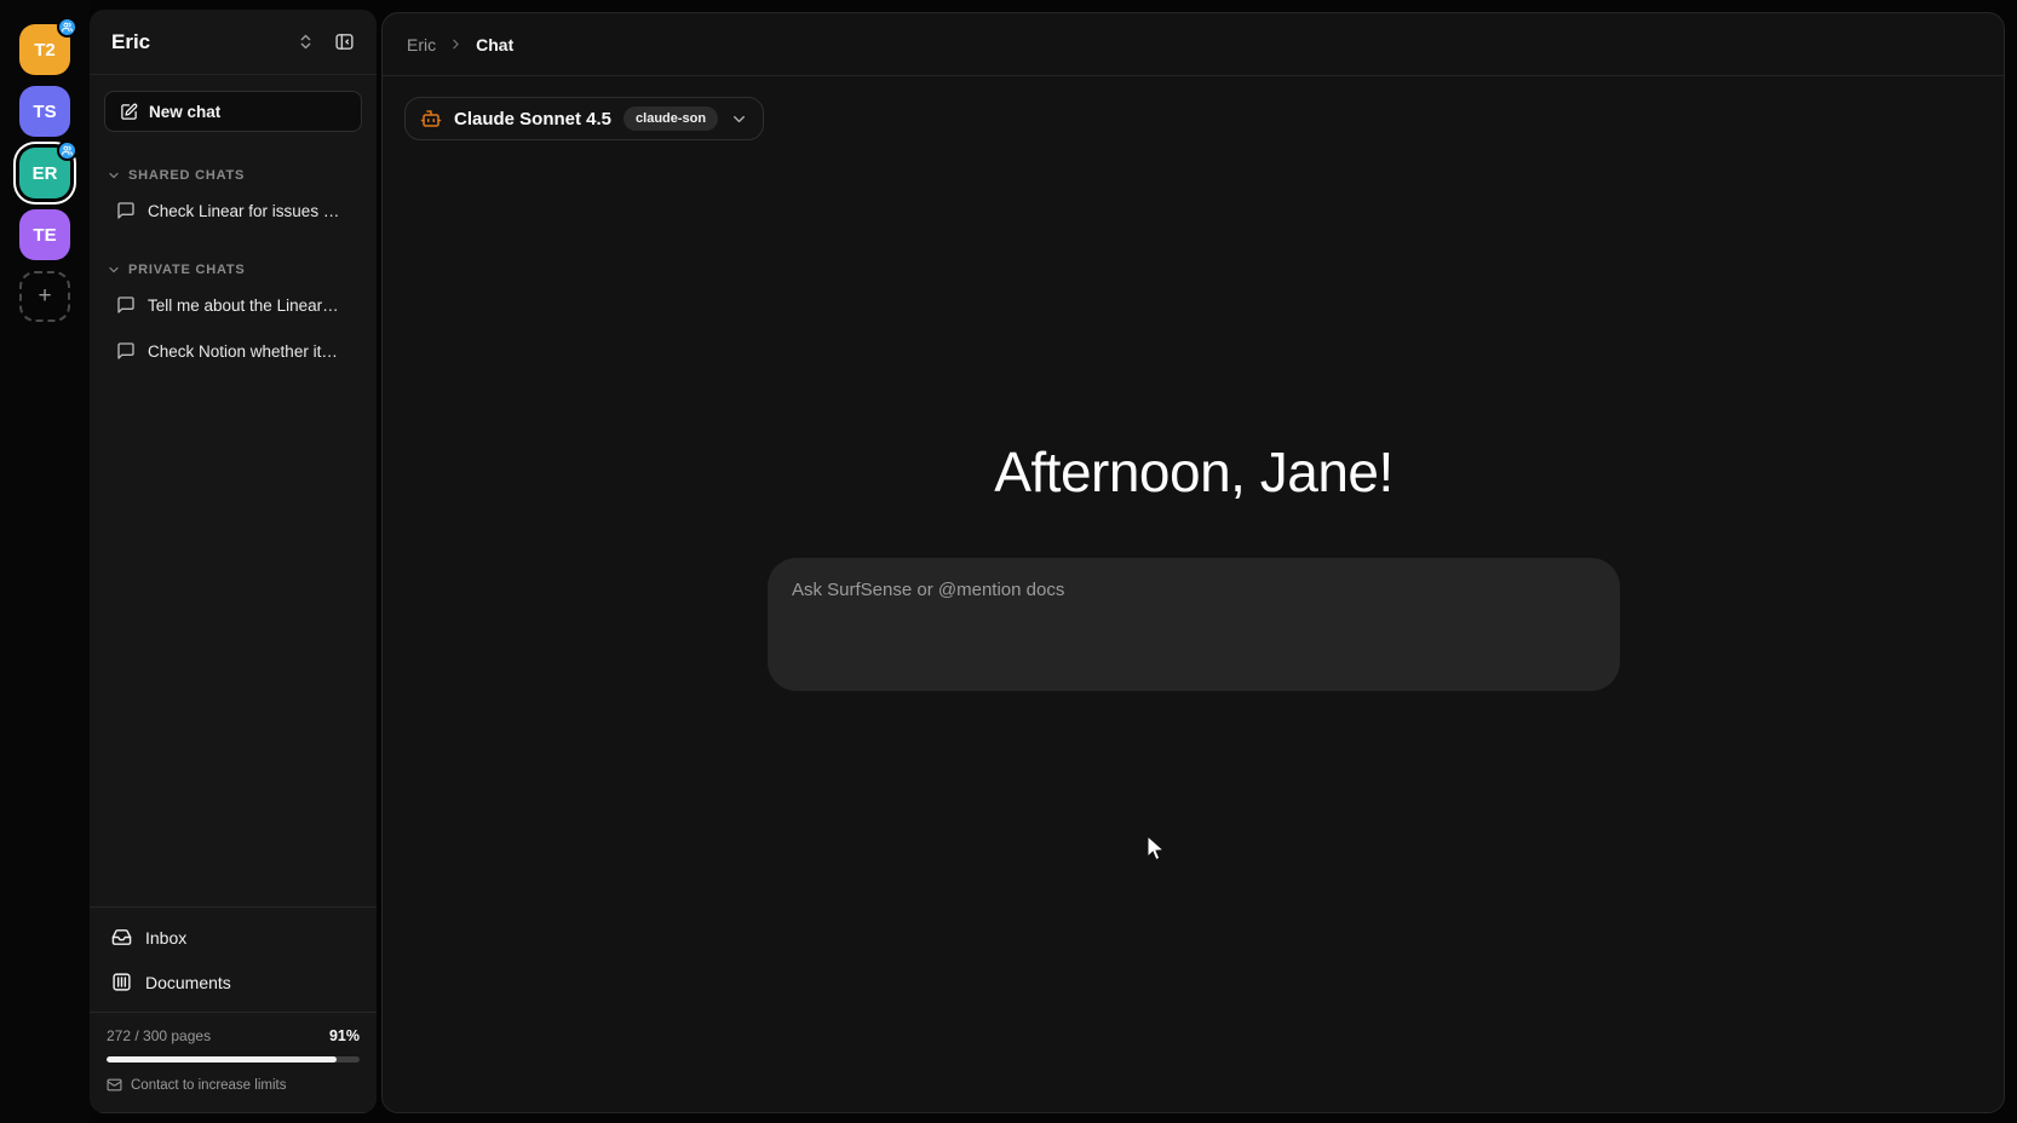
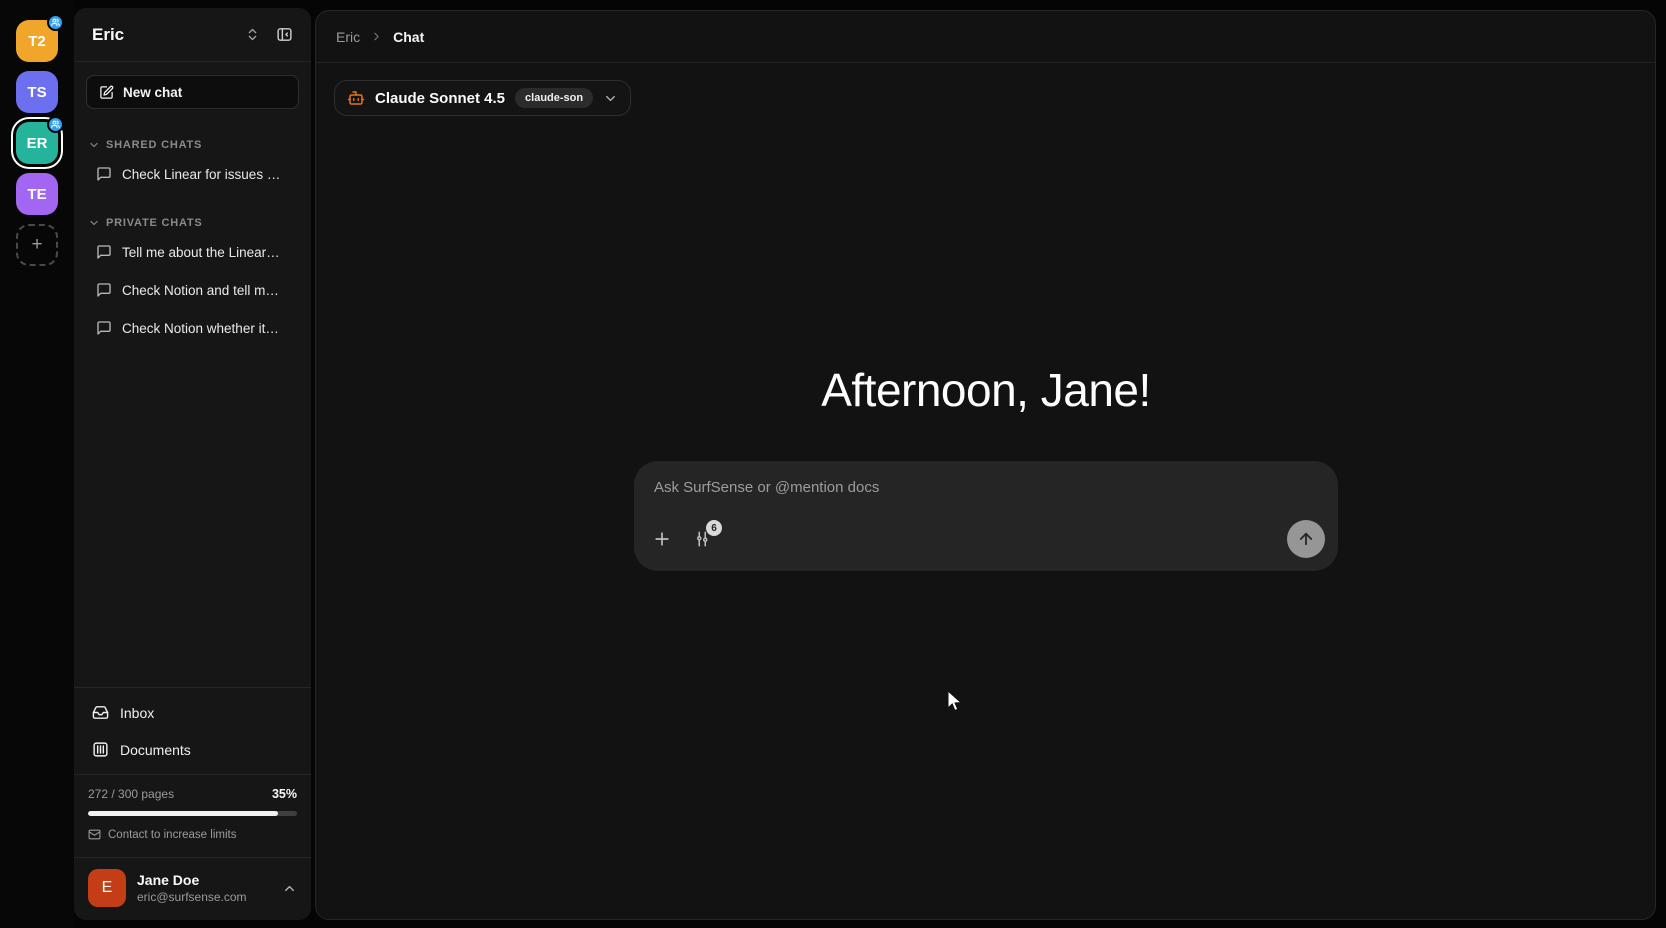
  T2
  TS
  ER
  TE
  +
  Eric
  New chat
  SHARED CHATS
  Check Linear for issues …
  PRIVATE CHATS
  Tell me about the Linear…
+ Check Notion and tell m…
  Check Notion whether it…
  Inbox
  Documents
  272 / 300 pages
- 91%
+ 35%
  Contact to increase limits
+ E
+ Jane Doe
+ eric@surfsense.com
  Eric
  Chat
  Claude Sonnet 4.5
  claude-son
  Afternoon, Jane!
  Ask SurfSense or @mention docs
+ 6
